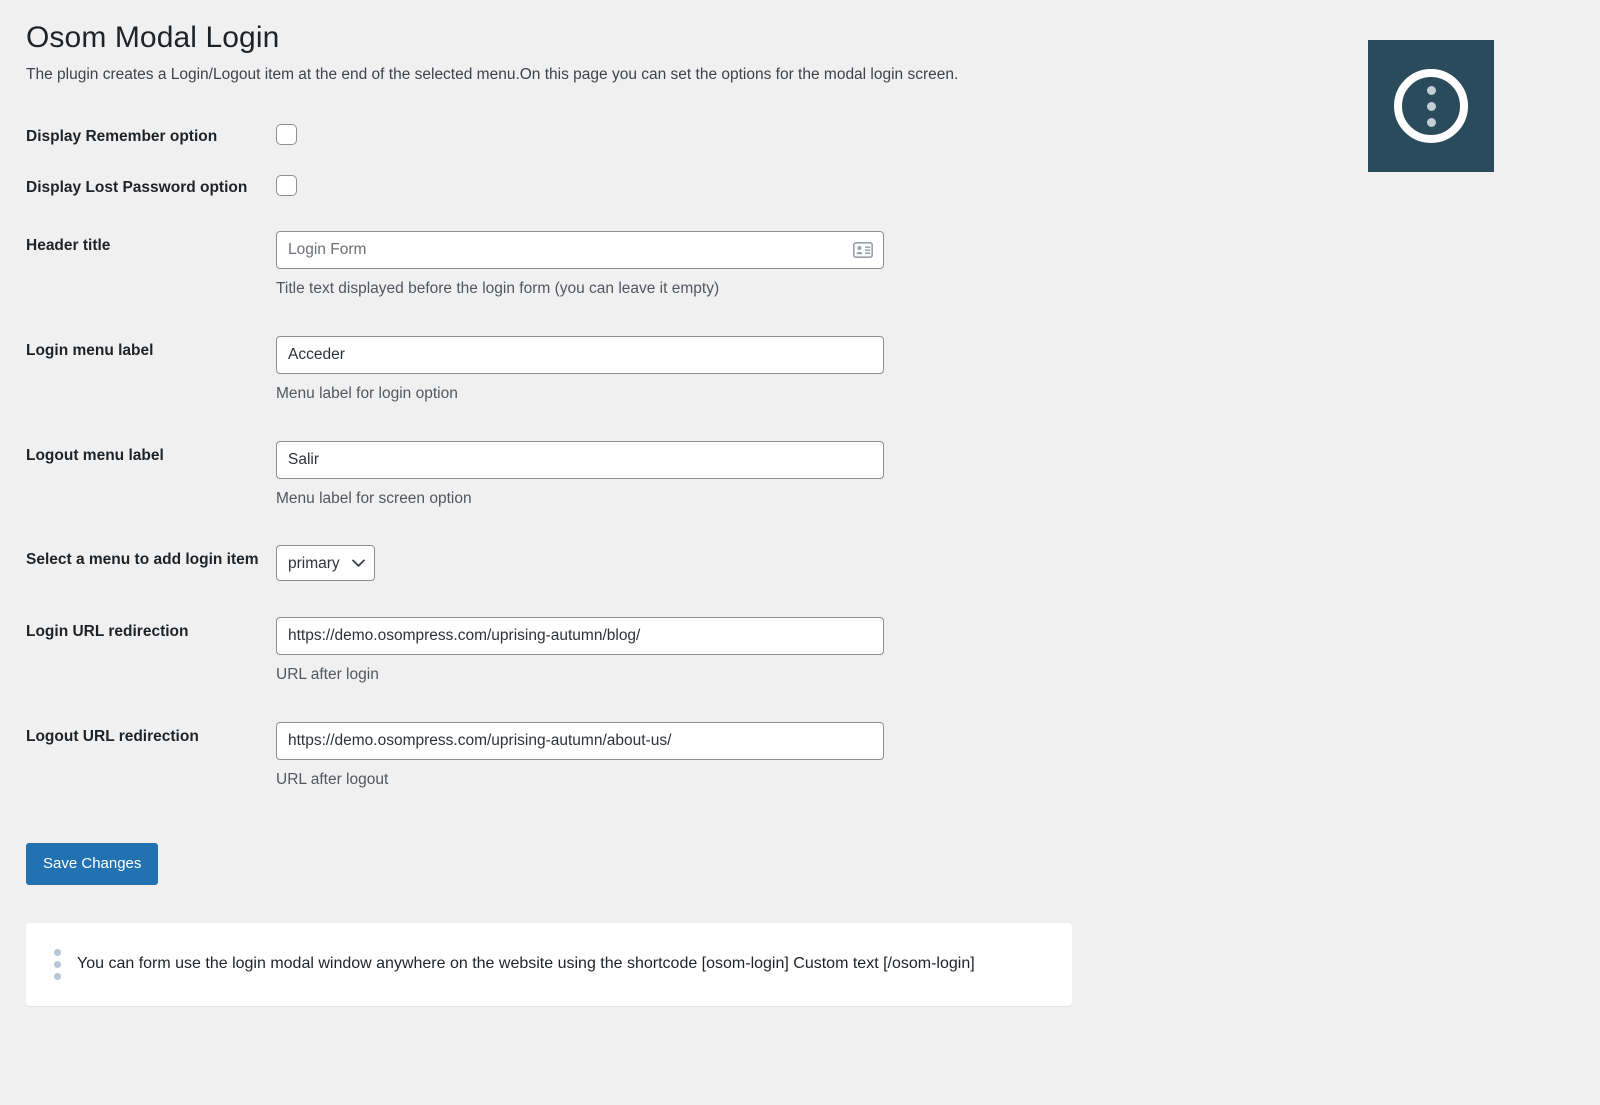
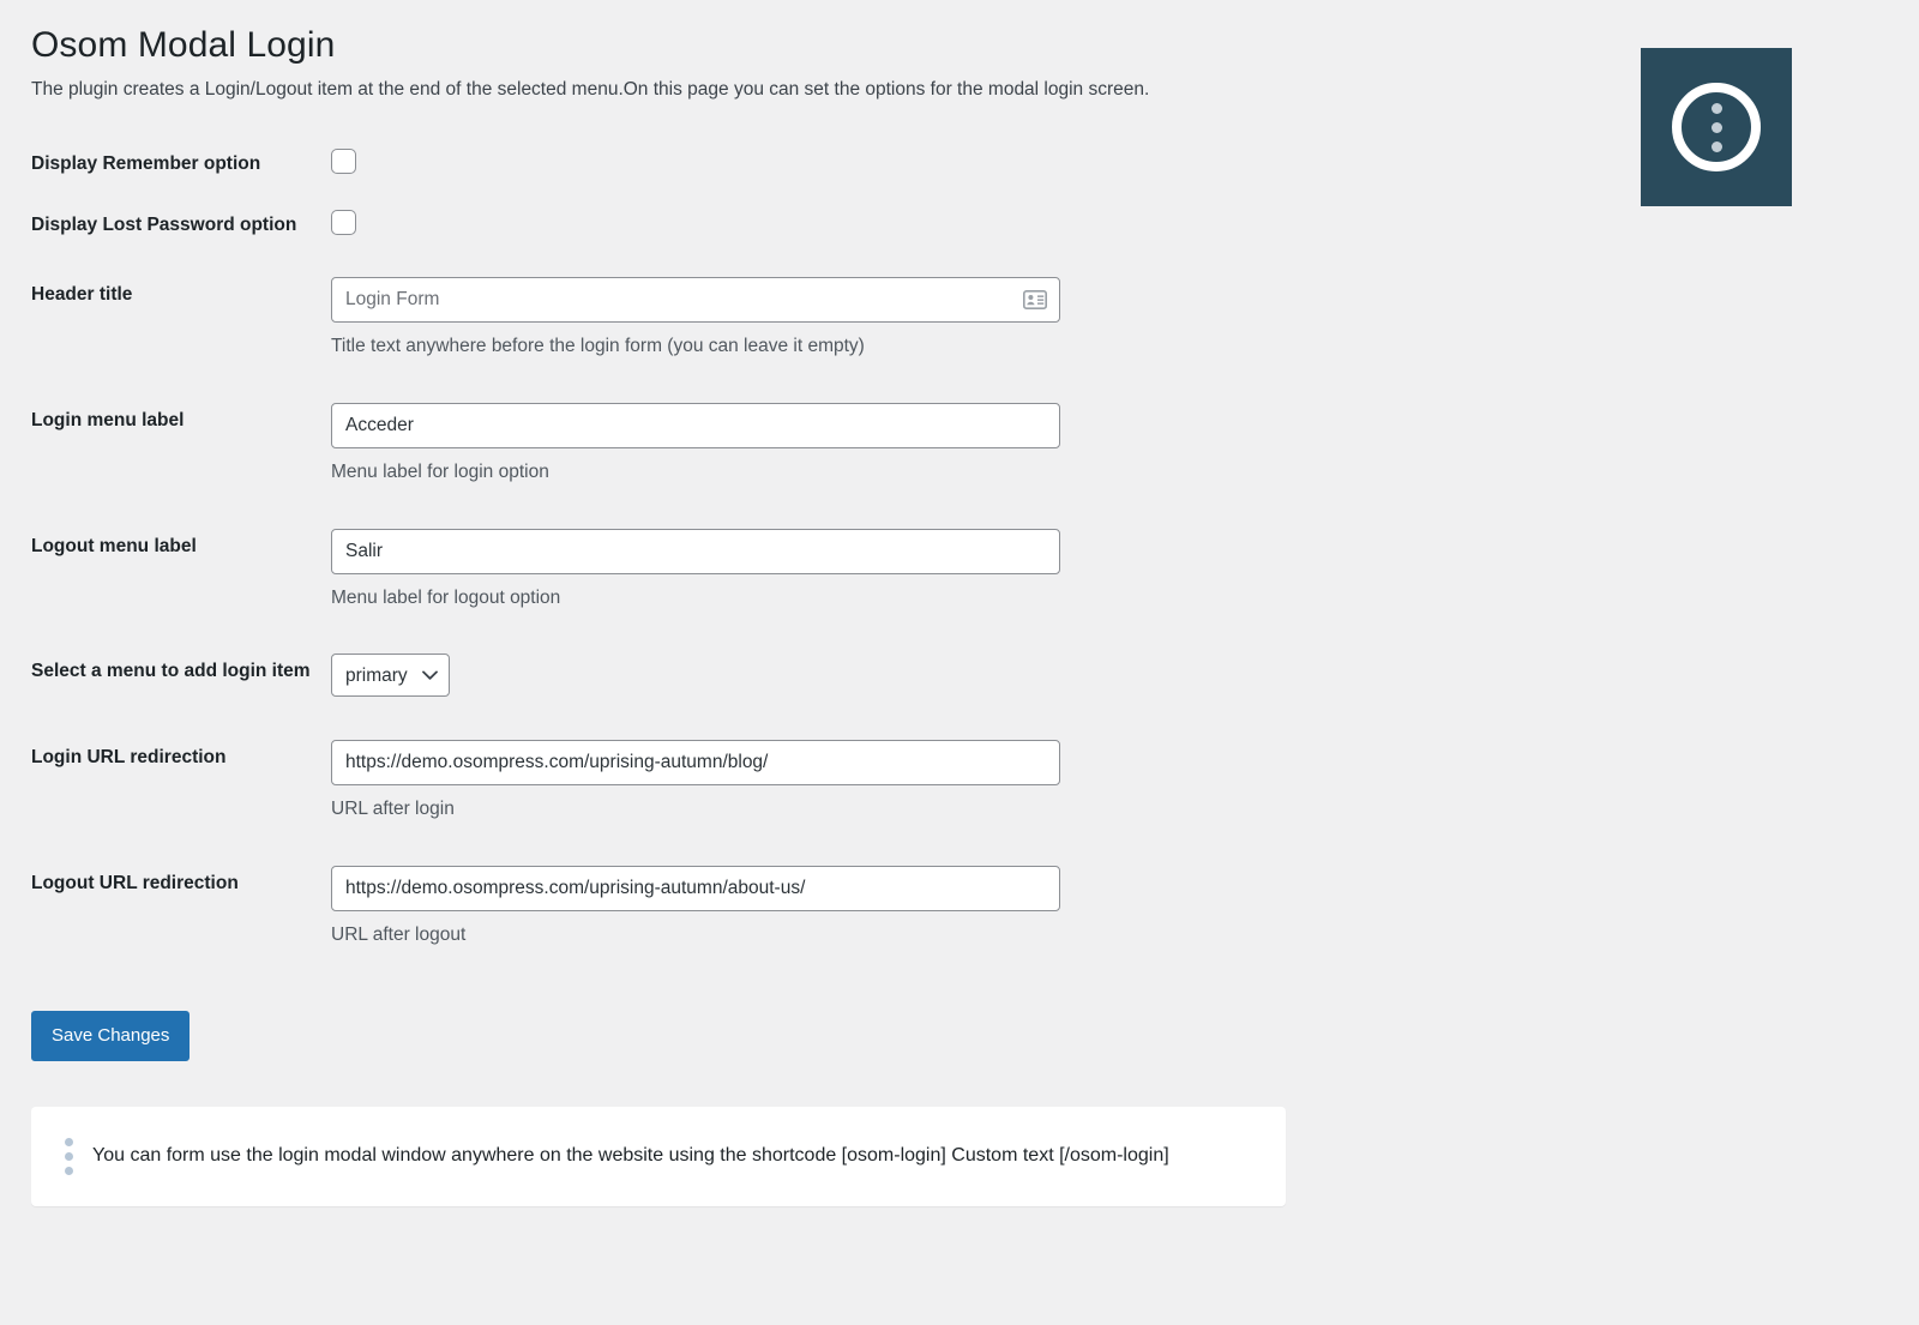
  Osom Modal Login
  The plugin creates a Login/Logout item at the end of the selected menu.On this page you can set the options for the modal login screen.
  Display Remember option
  Display Lost Password option
- Header title	Login Form Title text displayed before the login form (you can leave it empty)
+ Header title	Login Form Title text anywhere before the login form (you can leave it empty)
  Login menu label	Acceder Menu label for login option
- Logout menu label	Salir Menu label for screen option
+ Logout menu label	Salir Menu label for logout option
  Select a menu to add login item	primary
  Login URL redirection	https://demo.osompress.com/uprising-autumn/blog/ URL after login
  Logout URL redirection	https://demo.osompress.com/uprising-autumn/about-us/ URL after logout
  Save Changes
  You can form use the login modal window anywhere on the website using the shortcode [osom-login] Custom text [/osom-login]
